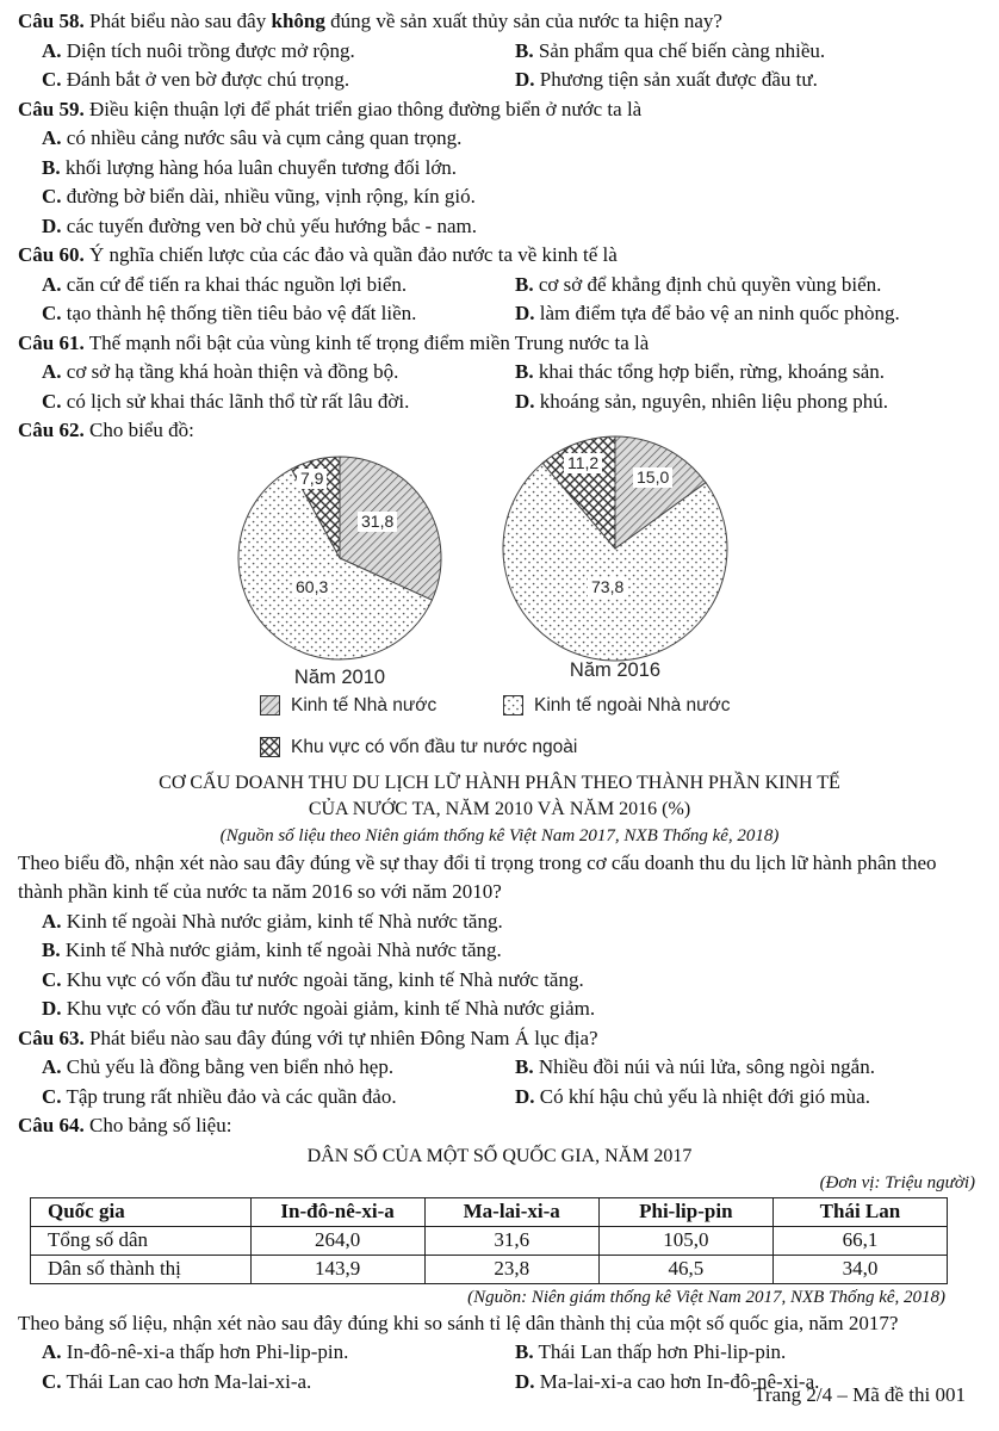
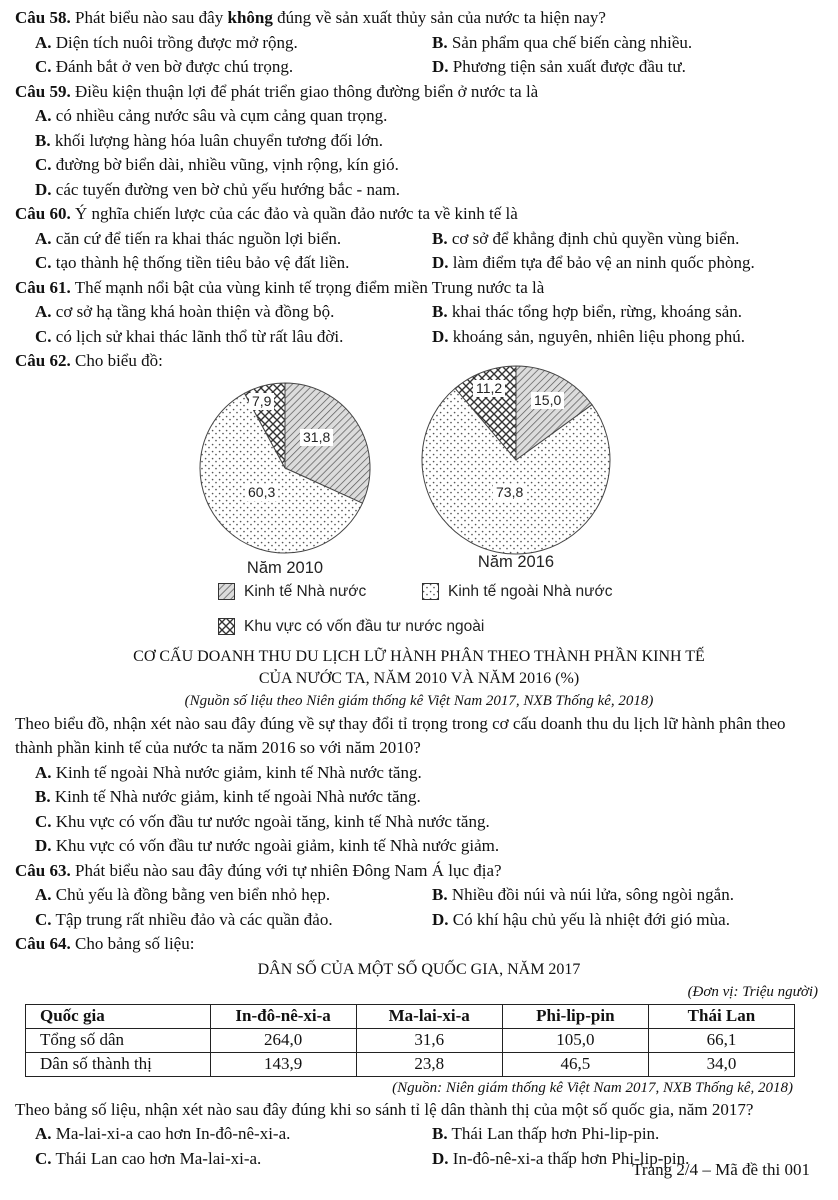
  Câu 58. Phát biểu nào sau đây không đúng về sản xuất thủy sản của nước ta hiện nay?
  A. Diện tích nuôi trồng được mở rộng.
  B. Sản phẩm qua chế biến càng nhiều.
  C. Đánh bắt ở ven bờ được chú trọng.
  D. Phương tiện sản xuất được đầu tư.
  Câu 59. Điều kiện thuận lợi để phát triển giao thông đường biển ở nước ta là
  A. có nhiều cảng nước sâu và cụm cảng quan trọng.
  B. khối lượng hàng hóa luân chuyển tương đối lớn.
  C. đường bờ biển dài, nhiều vũng, vịnh rộng, kín gió.
  D. các tuyến đường ven bờ chủ yếu hướng bắc - nam.
  Câu 60. Ý nghĩa chiến lược của các đảo và quần đảo nước ta về kinh tế là
  A. căn cứ để tiến ra khai thác nguồn lợi biển.
  B. cơ sở để khẳng định chủ quyền vùng biển.
  C. tạo thành hệ thống tiền tiêu bảo vệ đất liền.
  D. làm điểm tựa để bảo vệ an ninh quốc phòng.
  Câu 61. Thế mạnh nổi bật của vùng kinh tế trọng điểm miền Trung nước ta là
  A. cơ sở hạ tầng khá hoàn thiện và đồng bộ.
  B. khai thác tổng hợp biển, rừng, khoáng sản.
  C. có lịch sử khai thác lãnh thổ từ rất lâu đời.
  D. khoáng sản, nguyên, nhiên liệu phong phú.
  Câu 62. Cho biểu đồ:
  7,9
  31,8
  60,3
  Năm 2010
  11,2
  15,0
  73,8
  Năm 2016
  Kinh tế Nhà nước
  Kinh tế ngoài Nhà nước
  Khu vực có vốn đầu tư nước ngoài
  CƠ CẤU DOANH THU DU LỊCH LỮ HÀNH PHÂN THEO THÀNH PHẦN KINH TẾ
  CỦA NƯỚC TA, NĂM 2010 VÀ NĂM 2016 (%)
  (Nguồn số liệu theo Niên giám thống kê Việt Nam 2017, NXB Thống kê, 2018)
  Theo biểu đồ, nhận xét nào sau đây đúng về sự thay đổi tỉ trọng trong cơ cấu doanh thu du lịch lữ hành phân theo thành phần kinh tế của nước ta năm 2016 so với năm 2010?
  A. Kinh tế ngoài Nhà nước giảm, kinh tế Nhà nước tăng.
  B. Kinh tế Nhà nước giảm, kinh tế ngoài Nhà nước tăng.
  C. Khu vực có vốn đầu tư nước ngoài tăng, kinh tế Nhà nước tăng.
  D. Khu vực có vốn đầu tư nước ngoài giảm, kinh tế Nhà nước giảm.
  Câu 63. Phát biểu nào sau đây đúng với tự nhiên Đông Nam Á lục địa?
  A. Chủ yếu là đồng bằng ven biển nhỏ hẹp.
  B. Nhiều đồi núi và núi lửa, sông ngòi ngắn.
  C. Tập trung rất nhiều đảo và các quần đảo.
  D. Có khí hậu chủ yếu là nhiệt đới gió mùa.
  Câu 64. Cho bảng số liệu:
  DÂN SỐ CỦA MỘT SỐ QUỐC GIA, NĂM 2017
  (Đơn vị: Triệu người)
  Quốc gia	In-đô-nê-xi-a	Ma-lai-xi-a	Phi-lip-pin	Thái Lan
  Tổng số dân	264,0	31,6	105,0	66,1
  Dân số thành thị	143,9	23,8	46,5	34,0
  (Nguồn: Niên giám thống kê Việt Nam 2017, NXB Thống kê, 2018)
  Theo bảng số liệu, nhận xét nào sau đây đúng khi so sánh tỉ lệ dân thành thị của một số quốc gia, năm 2017?
- A. In-đô-nê-xi-a thấp hơn Phi-lip-pin.
+ A. Ma-lai-xi-a cao hơn In-đô-nê-xi-a.
  B. Thái Lan thấp hơn Phi-lip-pin.
  C. Thái Lan cao hơn Ma-lai-xi-a.
- D. Ma-lai-xi-a cao hơn In-đô-nê-xi-a.
+ D. In-đô-nê-xi-a thấp hơn Phi-lip-pin.
  Trang 2/4 – Mã đề thi 001
